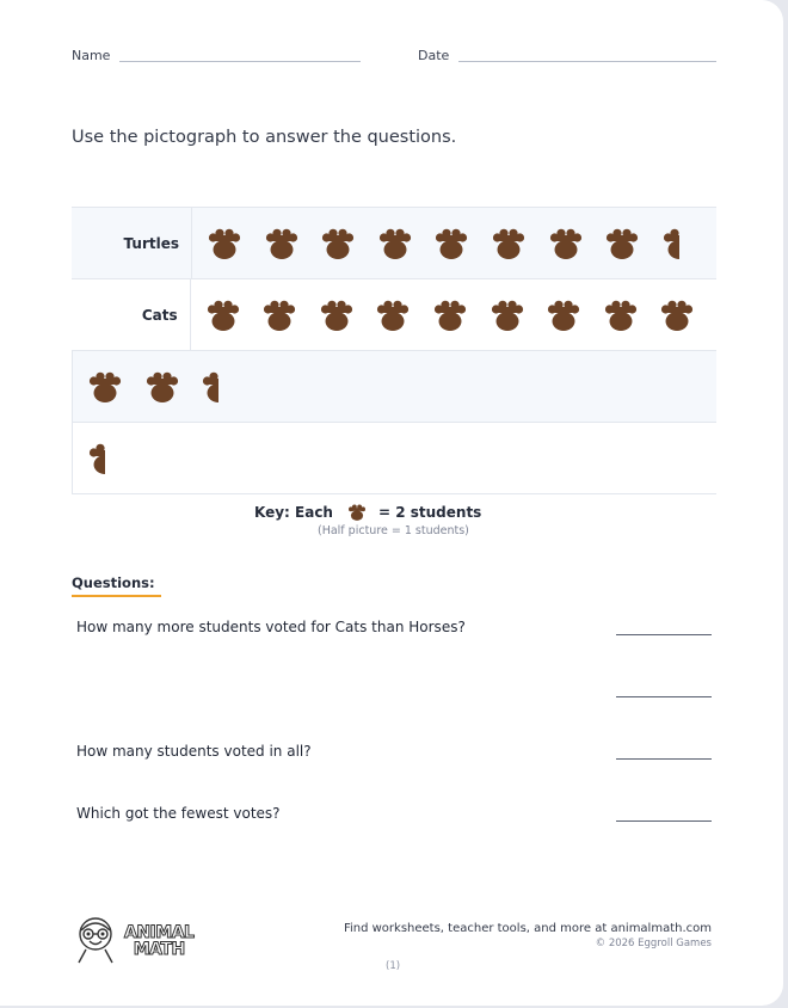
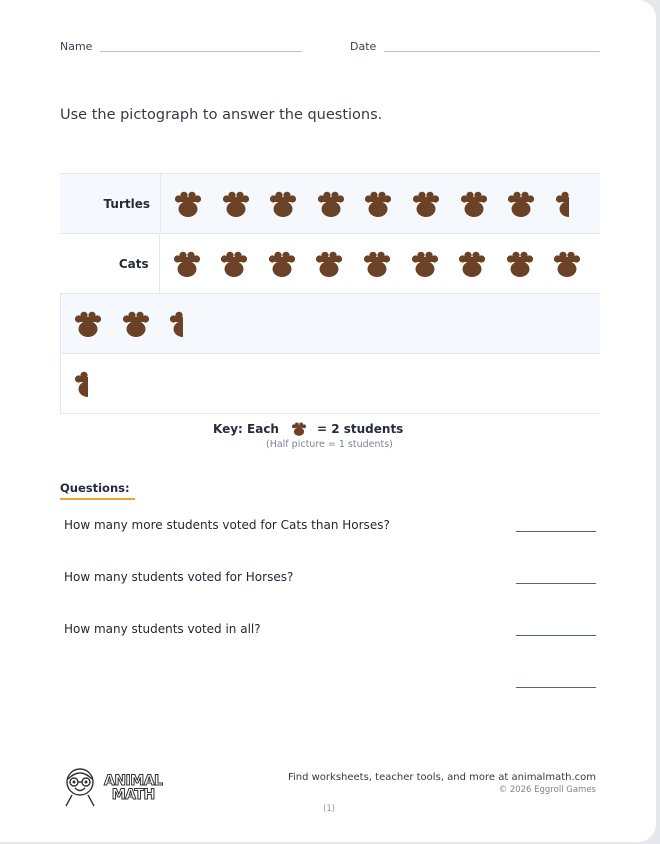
  Name
  Date
  Use the pictograph to answer the questions.
  Turtles
  Cats
  Key: Each
  = 2 students
  (Half picture = 1 students)
  Questions:
  How many more students voted for Cats than Horses?
+ How many students voted for Horses?
  How many students voted in all?
- Which got the fewest votes?
  ANIMAL
  MATH
  Find worksheets, teacher tools, and more at animalmath.com
  © 2026 Eggroll Games
  (1)
